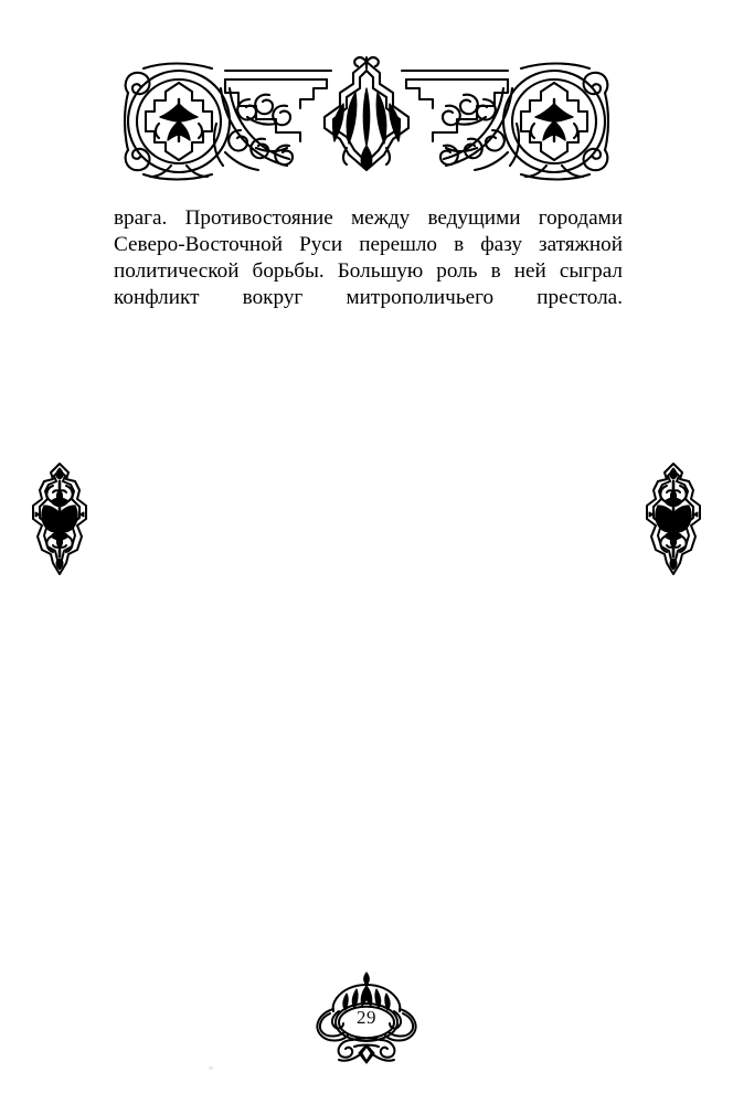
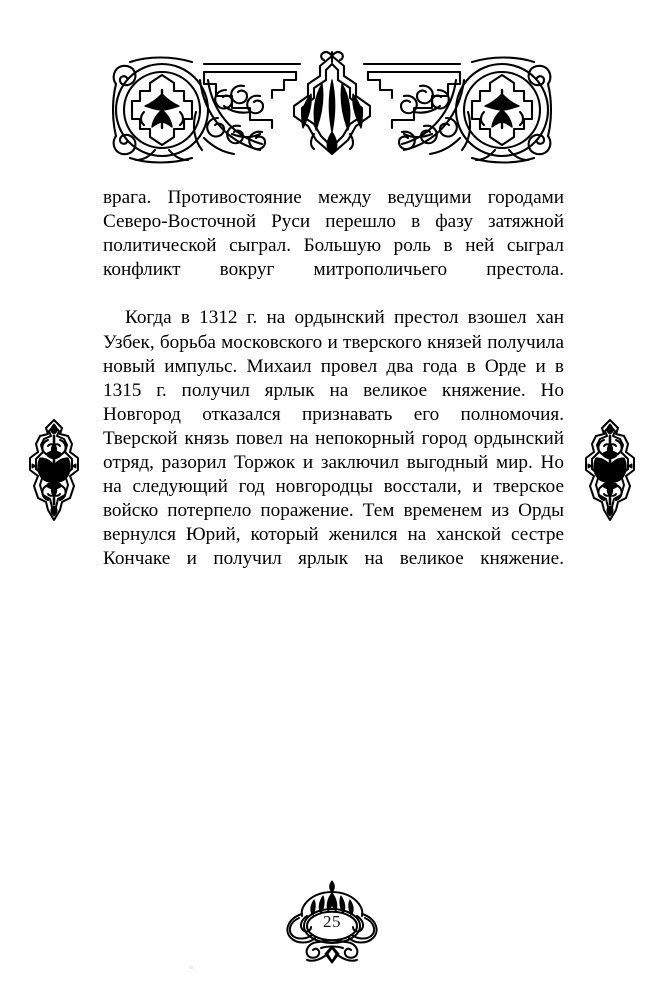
- врага. Противостояние между ведущими городами Северо-Восточной Руси перешло в фазу затяжной политической борьбы. Большую роль в ней сыграл конфликт вокруг митрополичьего престола.
+ врага. Противостояние между ведущими городами Северо-Восточной Руси перешло в фазу затяжной политической сыграл. Большую роль в ней сыграл конфликт вокруг митрополичьего престола.
+ Когда в 1312 г. на ордынский престол взошел хан Узбек, борьба московского и тверского князей получила новый импульс. Михаил провел два года в Орде и в 1315 г. получил ярлык на великое княжение. Но Новгород отказался признавать его полномочия. Тверской князь повел на непокорный город ордынский отряд, разорил Торжок и заключил выгодный мир. Но на следующий год новгородцы восстали, и тверское войско потерпело поражение. Тем временем из Орды вернулся Юрий, который женился на ханской сестре Кончаке и получил ярлык на великое княжение.
- 29
+ 25
